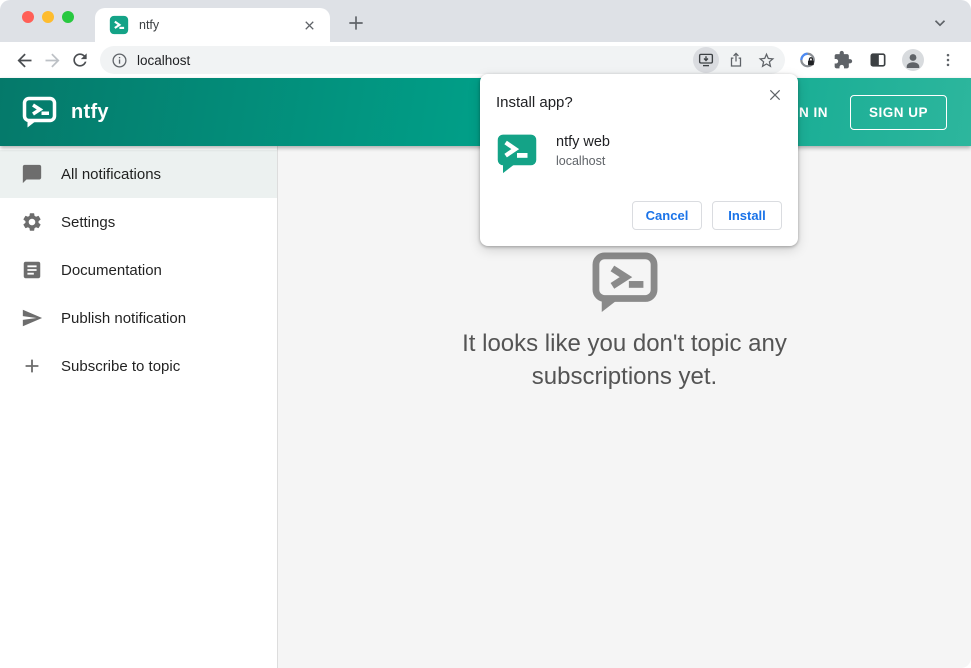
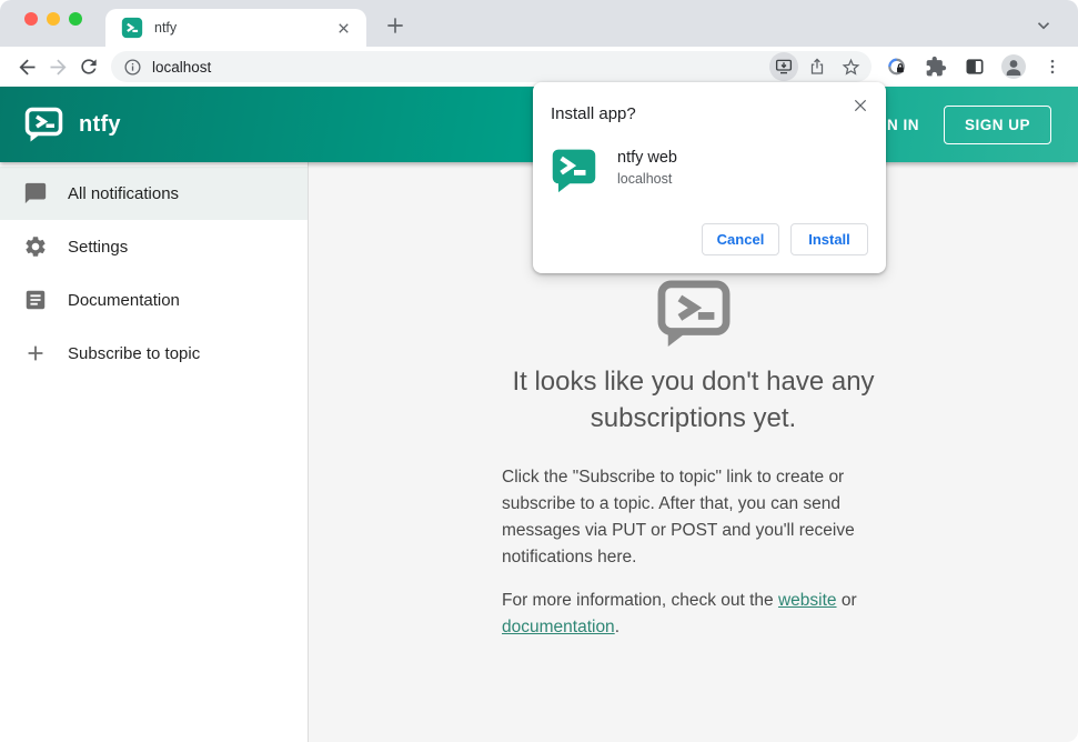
  ntfy
  localhost
  ntfy
  SIGN UP
  All notifications
  Settings
  Documentation
- Publish notification
  Subscribe to topic
- It looks like you don't topic any subscriptions yet.
+ It looks like you don't have any subscriptions yet.
+ Click the "Subscribe to topic" link to create or subscribe to a topic. After that, you can send messages via PUT or POST and you'll receive notifications here.
+ For more information, check out the website or documentation.
  Install app?
  ntfy web
  localhost
  Cancel
  Install
